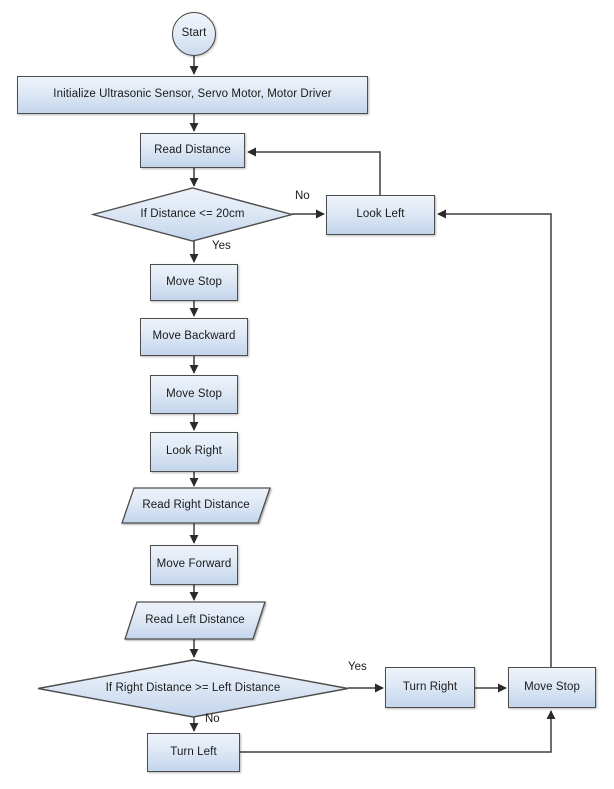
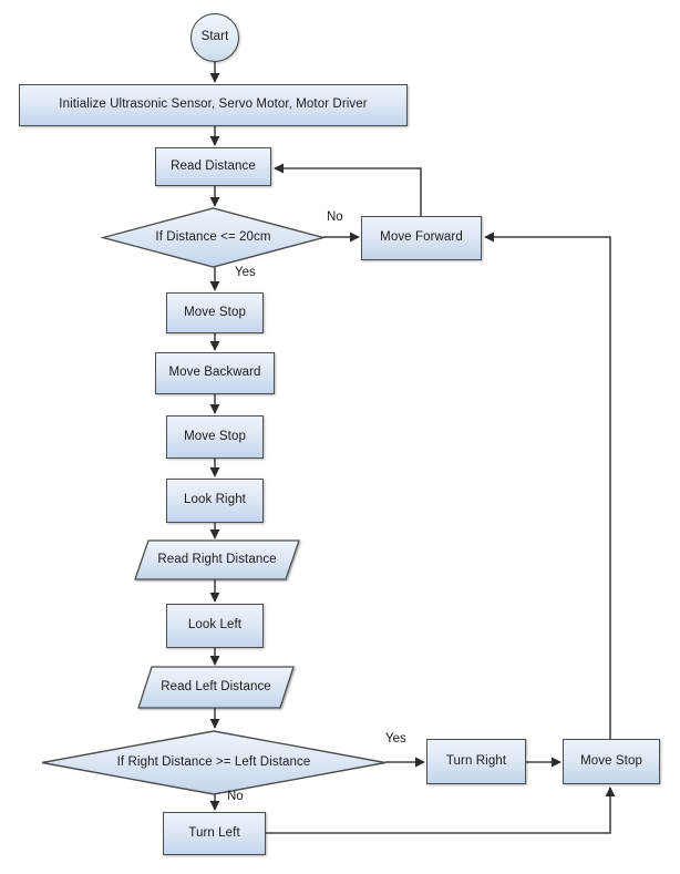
  Start
  Initialize Ultrasonic Sensor, Servo Motor, Motor Driver
  Read Distance
  If Distance <= 20cm
- Look Left
+ Move Forward
  Move Stop
  Move Backward
  Move Stop
  Look Right
  Read Right Distance
- Move Forward
+ Look Left
  Read Left Distance
  If Right Distance >= Left Distance
  Turn Right
  Move Stop
  Turn Left
  No
  Yes
  Yes
  No
